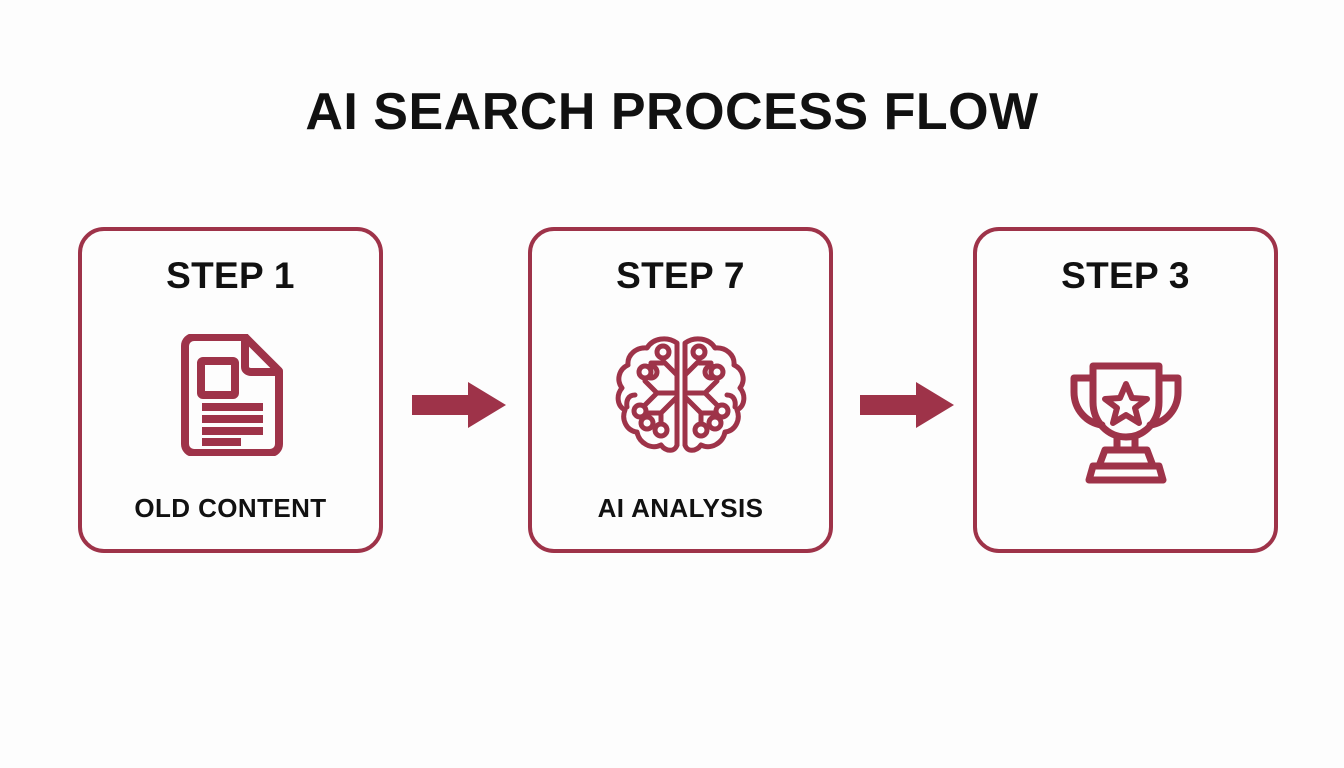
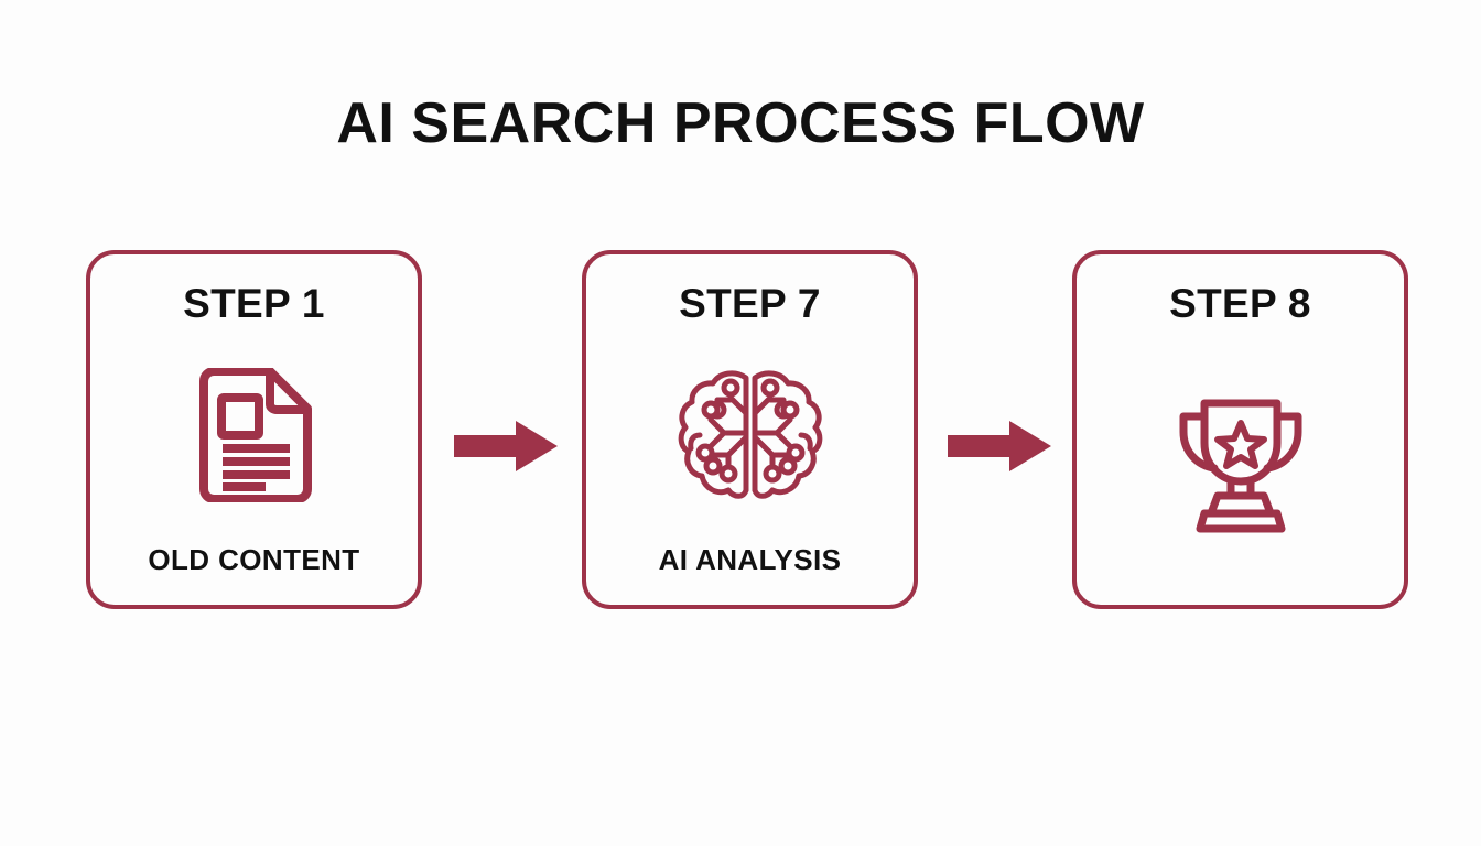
  AI SEARCH PROCESS FLOW
  STEP 1
  OLD CONTENT
  STEP 7
  AI ANALYSIS
- STEP 3
+ STEP 8
